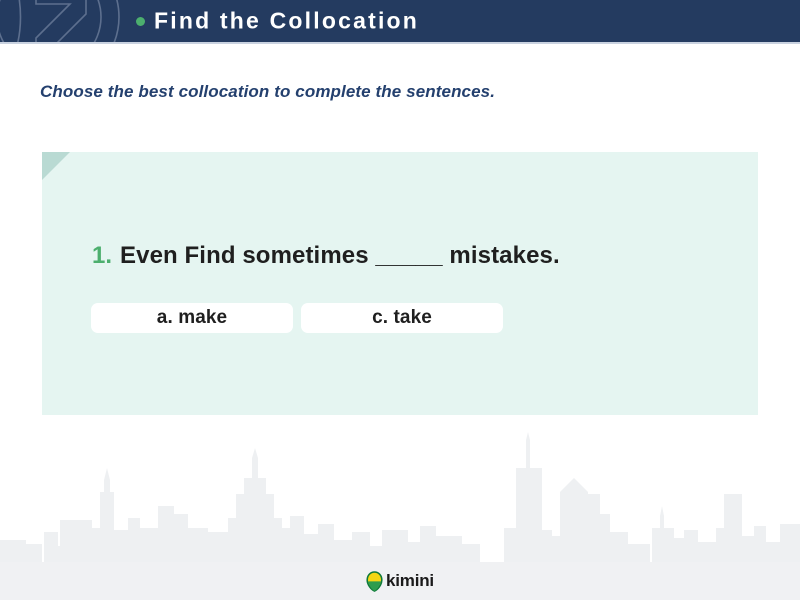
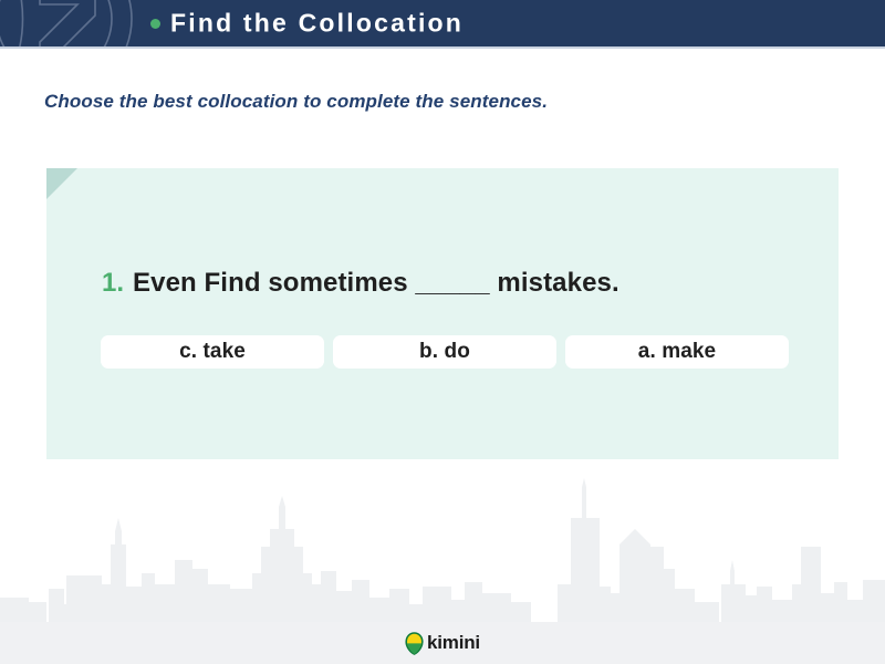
  Find the Collocation
  Choose the best collocation to complete the sentences.
  1.
  Even Find sometimes _____ mistakes.
- a. make
+ c. take
+ b. do
- c. take
+ a. make
  kimini
